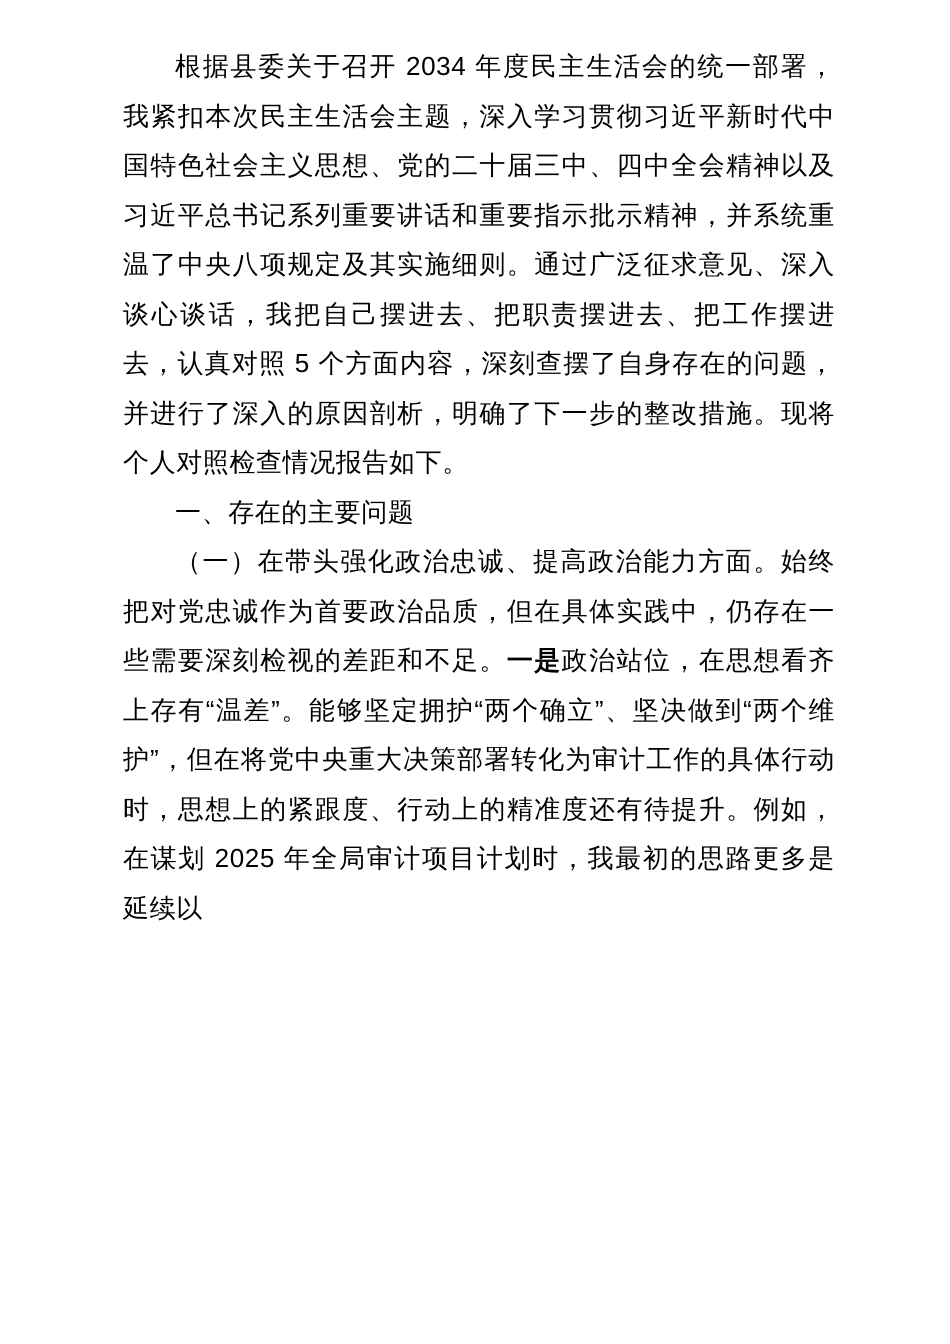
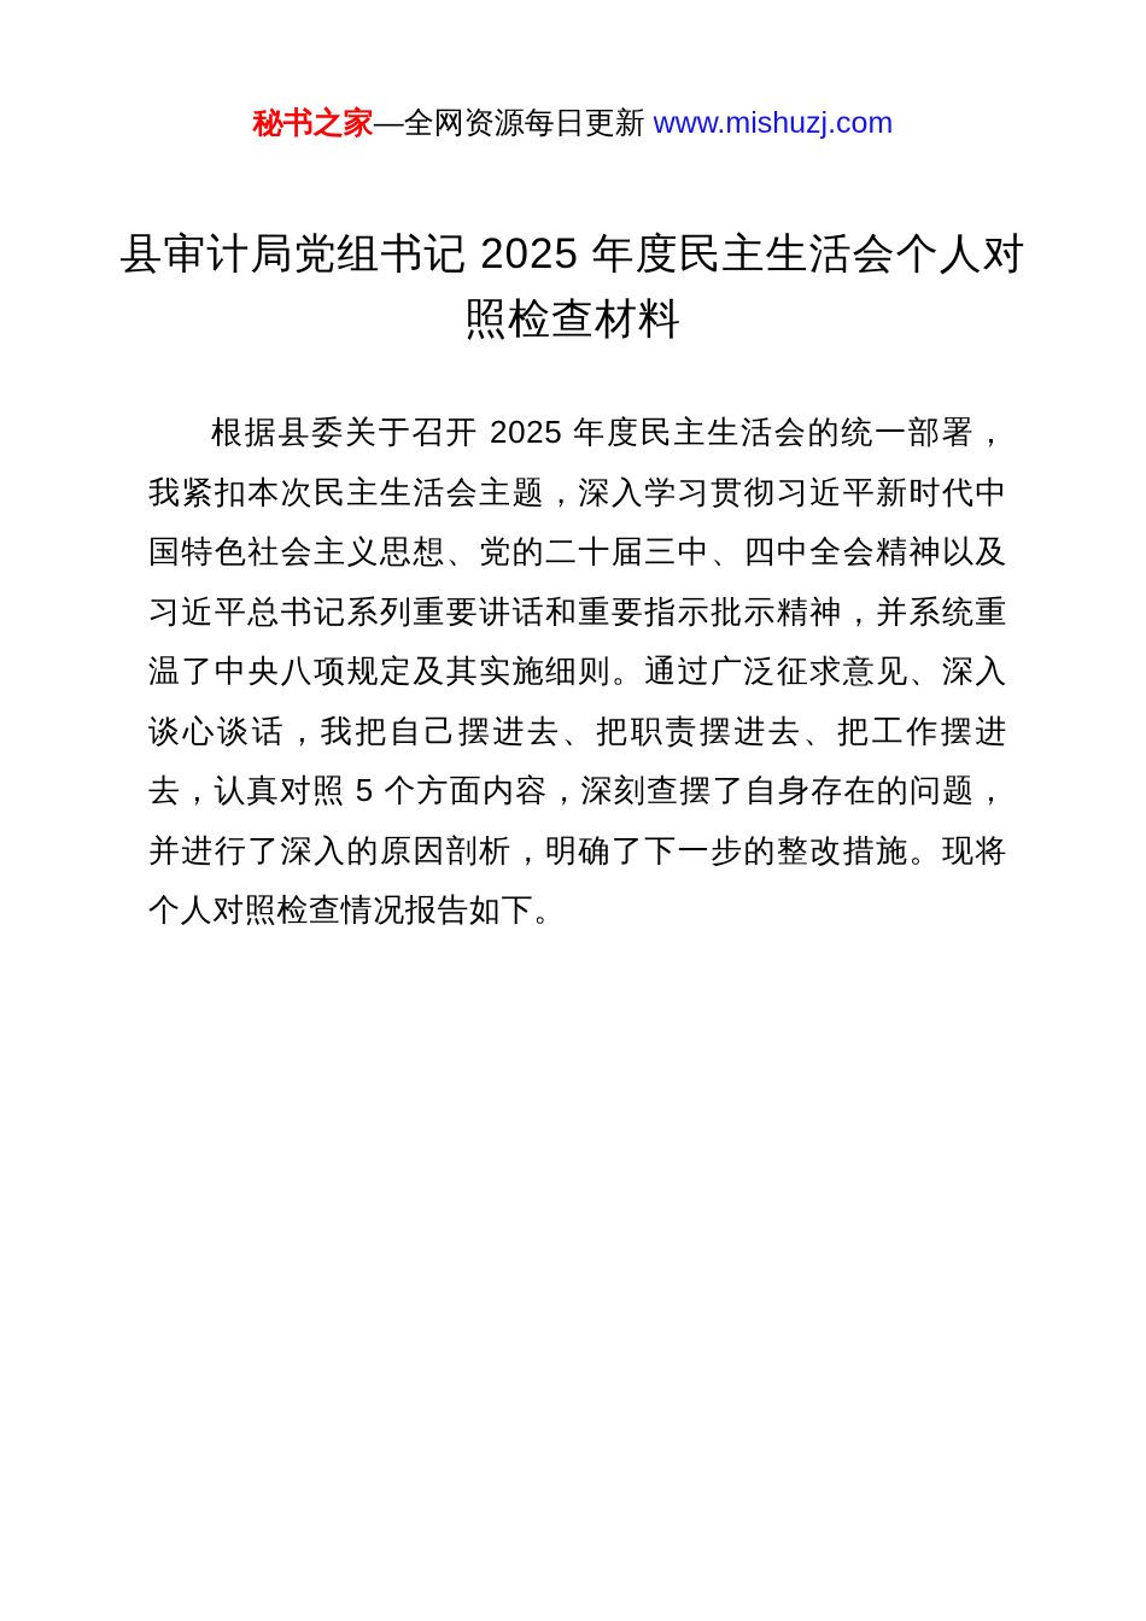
+ 秘书之家—全网资源每日更新 www.mishuzj.com
+ 县审计局党组书记 2025 年度民主生活会个人对照检查材料
- 根据县委关于召开 2034 年度民主生活会的统一部署，我紧扣本次民主生活会主题，深入学习贯彻习近平新时代中国特色社会主义思想、党的二十届三中、四中全会精神以及习近平总书记系列重要讲话和重要指示批示精神，并系统重温了中央八项规定及其实施细则。通过广泛征求意见、深入谈心谈话，我把自己摆进去、把职责摆进去、把工作摆进去，认真对照 5 个方面内容，深刻查摆了自身存在的问题，并进行了深入的原因剖析，明确了下一步的整改措施。现将个人对照检查情况报告如下。
+ 根据县委关于召开 2025 年度民主生活会的统一部署，我紧扣本次民主生活会主题，深入学习贯彻习近平新时代中国特色社会主义思想、党的二十届三中、四中全会精神以及习近平总书记系列重要讲话和重要指示批示精神，并系统重温了中央八项规定及其实施细则。通过广泛征求意见、深入谈心谈话，我把自己摆进去、把职责摆进去、把工作摆进去，认真对照 5 个方面内容，深刻查摆了自身存在的问题，并进行了深入的原因剖析，明确了下一步的整改措施。现将个人对照检查情况报告如下。
- 一、存在的主要问题
- （一）在带头强化政治忠诚、提高政治能力方面。始终把对党忠诚作为首要政治品质，但在具体实践中，仍存在一些需要深刻检视的差距和不足。一是政治站位，在思想看齐上存有“温差”。能够坚定拥护“两个确立”、坚决做到“两个维护”，但在将党中央重大决策部署转化为审计工作的具体行动时，思想上的紧跟度、行动上的精准度还有待提升。例如，在谋划 2025 年全局审计项目计划时，我最初的思路更多是延续以
